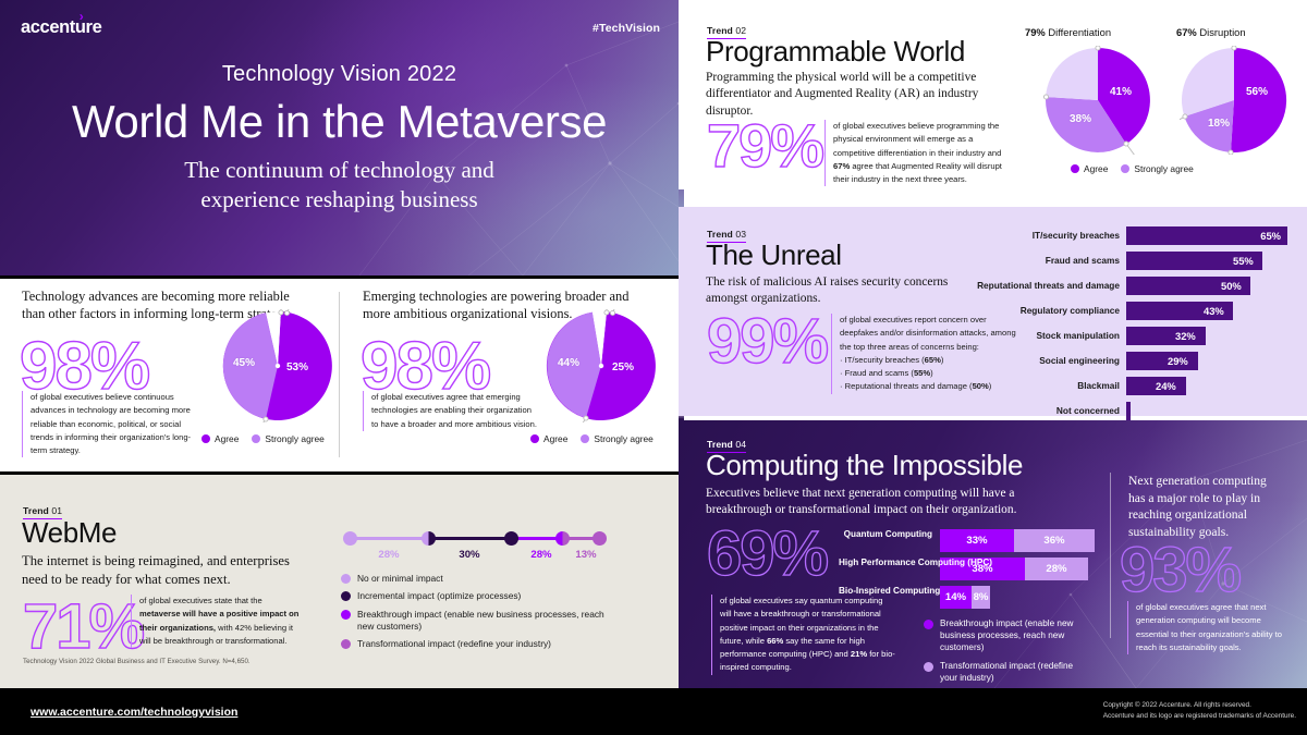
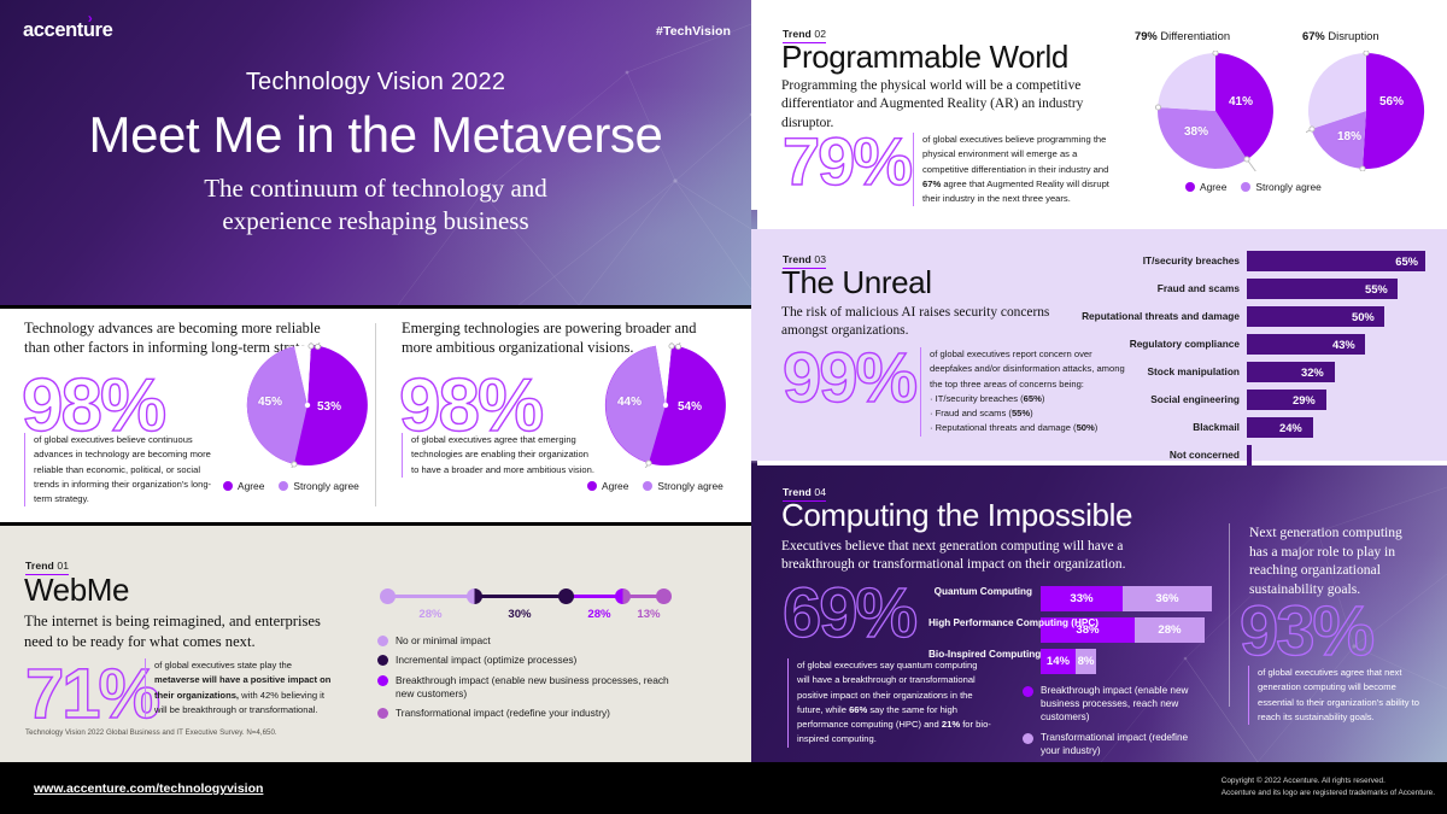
  accenture
  ›
  #TechVision
  Technology Vision 2022
- World Me in the Metaverse
+ Meet Me in the Metaverse
  The continuum of technology and
  experience reshaping business
  Technology advances are becoming more reliable than other factors in informing long-term str
  98%
  of global executives believe continuous advances in technology are becoming more reliable than economic, political, or social trends in informing their organization's long-term strategy.
  45%
  53%
  Agree
  Strongly agree
  Emerging technologies are powering broader and more ambitious organizational visions.
  98%
  of global executives agree that emerging technologies are enabling their organization to have a broader and more ambitious vision.
  44%
- 25%
+ 54%
  Agree
  Strongly agree
  Trend 01
  WebMe
  The internet is being reimagined, and enterprises need to be ready for what comes next.
  71%
- of global executives state that the metaverse will have a positive impact on their organizations, with 42% believing it will be breakthrough or transformational.
+ of global executives state play the metaverse will have a positive impact on their organizations, with 42% believing it will be breakthrough or transformational.
  28%
  30%
  28%
  13%
  No or minimal impact
  Incremental impact (optimize processes)
  Breakthrough impact (enable new business processes, reach new customers)
  Transformational impact (redefine your industry)
  Trend 02
  Programmable World
  Programming the physical world will be a competitive differentiator and Augmented Reality (AR) an industry disruptor.
  79%
  of global executives believe programming the physical environment will emerge as a competitive differentiation in their industry and 67% agree that Augmented Reality will disrupt their industry in the next three years.
  79% Differentiation
  41%
  38%
  67% Disruption
  56%
  18%
  Agree
  Strongly agree
  Trend 03
  The Unreal
  The risk of malicious AI raises security concerns amongst organizations.
  99%
  of global executives report concern over deepfakes and/or disinformation attacks, among the top three areas of concerns being:
  · IT/security breaches (65%)
  · Fraud and scams (55%)
  · Reputational threats and damage (50%)
  IT/security breaches
  65%
  Fraud and scams
  55%
  Reputational threats and damage
  50%
  Regulatory compliance
  43%
  Stock manipulation
  32%
  Social engineering
  29%
  Blackmail
  24%
  Not concerned
  Trend 04
  Computing the Impossible
  Executives believe that next generation computing will have a breakthrough or transformational impact on their organization.
  69%
  of global executives say quantum computing will have a breakthrough or transformational positive impact on their organizations in the future, while 66% say the same for high performance computing (HPC) and 21% for bio-inspired computing.
  Quantum Computing
  33%
  36%
  High Performance Computing (HPC)
  38%
  28%
  Bio-Inspired Computing
  14%
  8%
  Breakthrough impact (enable new business processes, reach new customers)
  Transformational impact (redefine your industry)
  Next generation computing has a major role to play in reaching organizational sustainability goals.
  93%
  of global executives agree that next generation computing will become essential to their organization's ability to reach its sustainability goals.
  www.accenture.com/technologyvision
